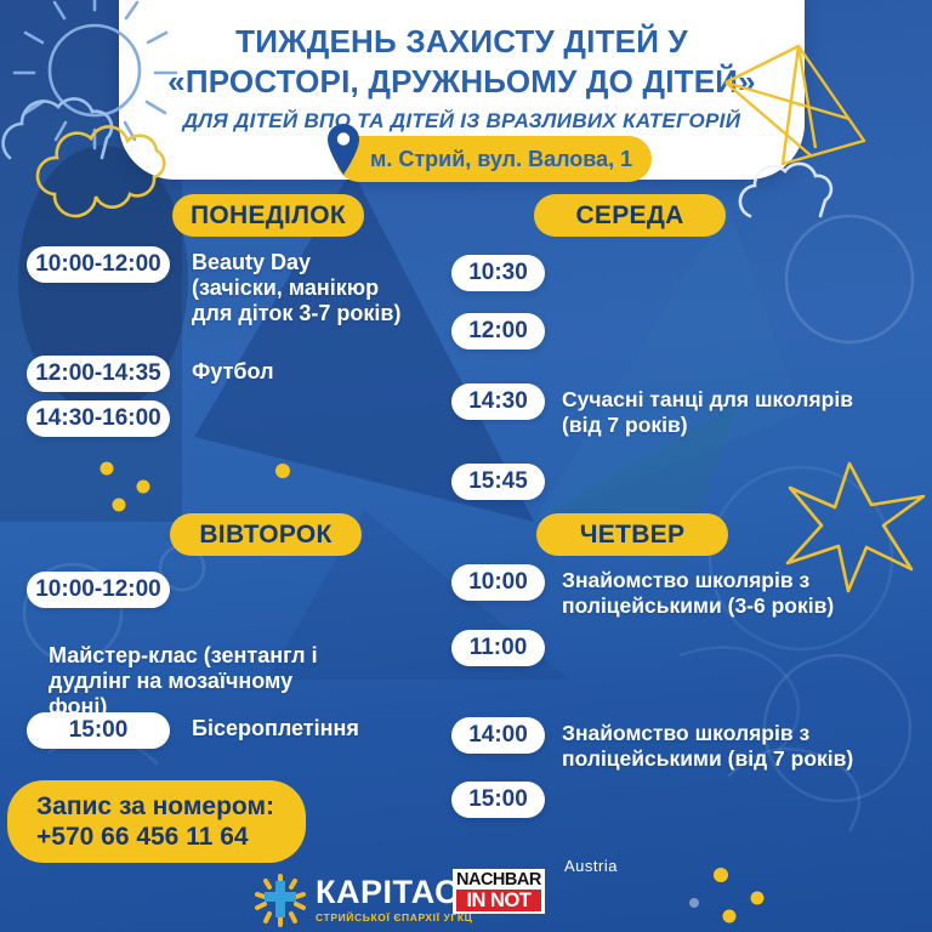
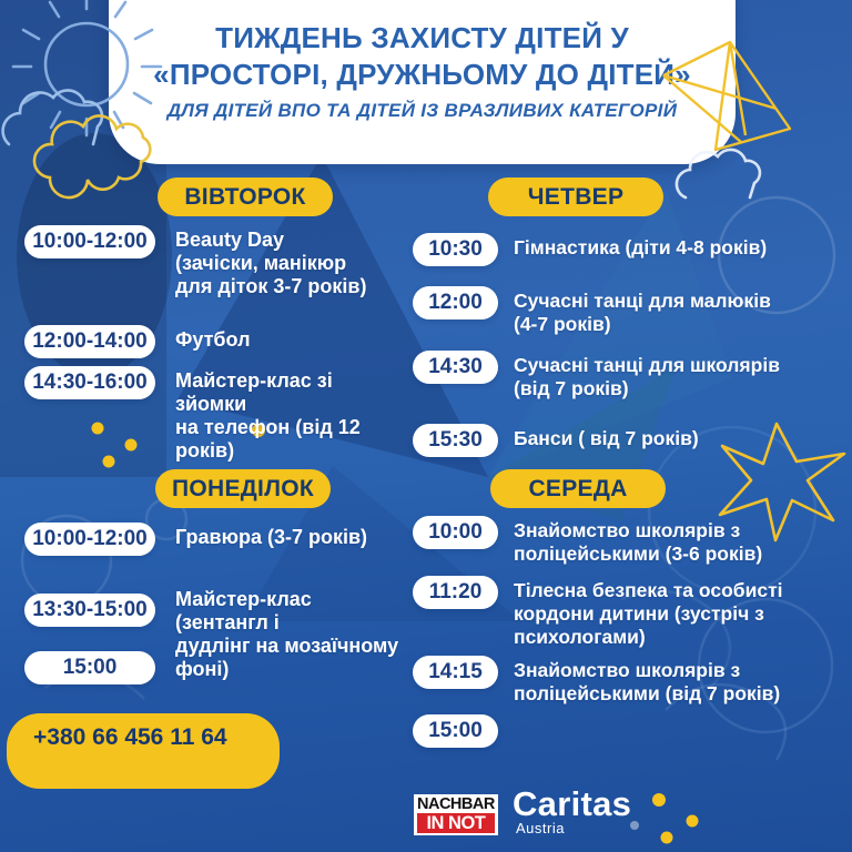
  ТИЖДЕНЬ ЗАХИСТУ ДІТЕЙ У
  «ПРОСТОРІ, ДРУЖНЬОМУ ДО ДІТЕ»
  ДЛЯ ДІТЕЙ ВПО ТА ДІТЕЙ ІЗ ВРАЗЛИВИХ КАТЕГОРІЙ
- м. Стрий, вул. Валова, 1
- ПОНЕДІЛОК
+ ВІВТОРОК
  10:00-12:00
  Beauty Day
  (зачіски, манікюр
  для діток 3-7 років)
- 12:00-14:35
+ 12:00-14:00
  Футбол
  14:30-16:00
+ Майстер-клас зі зйомки
+ на телефон (від 12 років)
- СЕРЕДА
+ ЧЕТВЕР
  10:30
+ Гімнастика (діти 4-8 років)
  12:00
+ Сучасні танці для малюків
+ (4-7 років)
  14:30
  Сучасні танці для школярів
  (від 7 років)
- 15:45
+ 15:30
+ Банси ( від 7 років)
- ВІВТОРОК
+ ПОНЕДІЛОК
  10:00-12:00
+ Гравюра (3-7 років)
+ 13:30-15:00
  Майстер-клас (зентангл і
  дудлінг на мозаїчному
  фоні)
  15:00
- Бісероплетіння
- ЧЕТВЕР
+ СЕРЕДА
  10:00
  Знайомство школярів з
  поліцейськими (3-6 років)
- 11:00
+ 11:20
+ Тілесна безпека та особисті
+ кордони дитини (зустріч з
+ психологами)
- 14:00
+ 14:15
  Знайомство школярів з
  поліцейськими (від 7 років)
  15:00
- Запис за номером:
- +570 66 456 11 64
+ +380 66 456 11 64
- КАРІТАС
- СТРИЙСЬКОЇ ЄПАРХІЇ УГКЦ
  NACHBAR
  IN NOT
+ Caritas
  Austria
